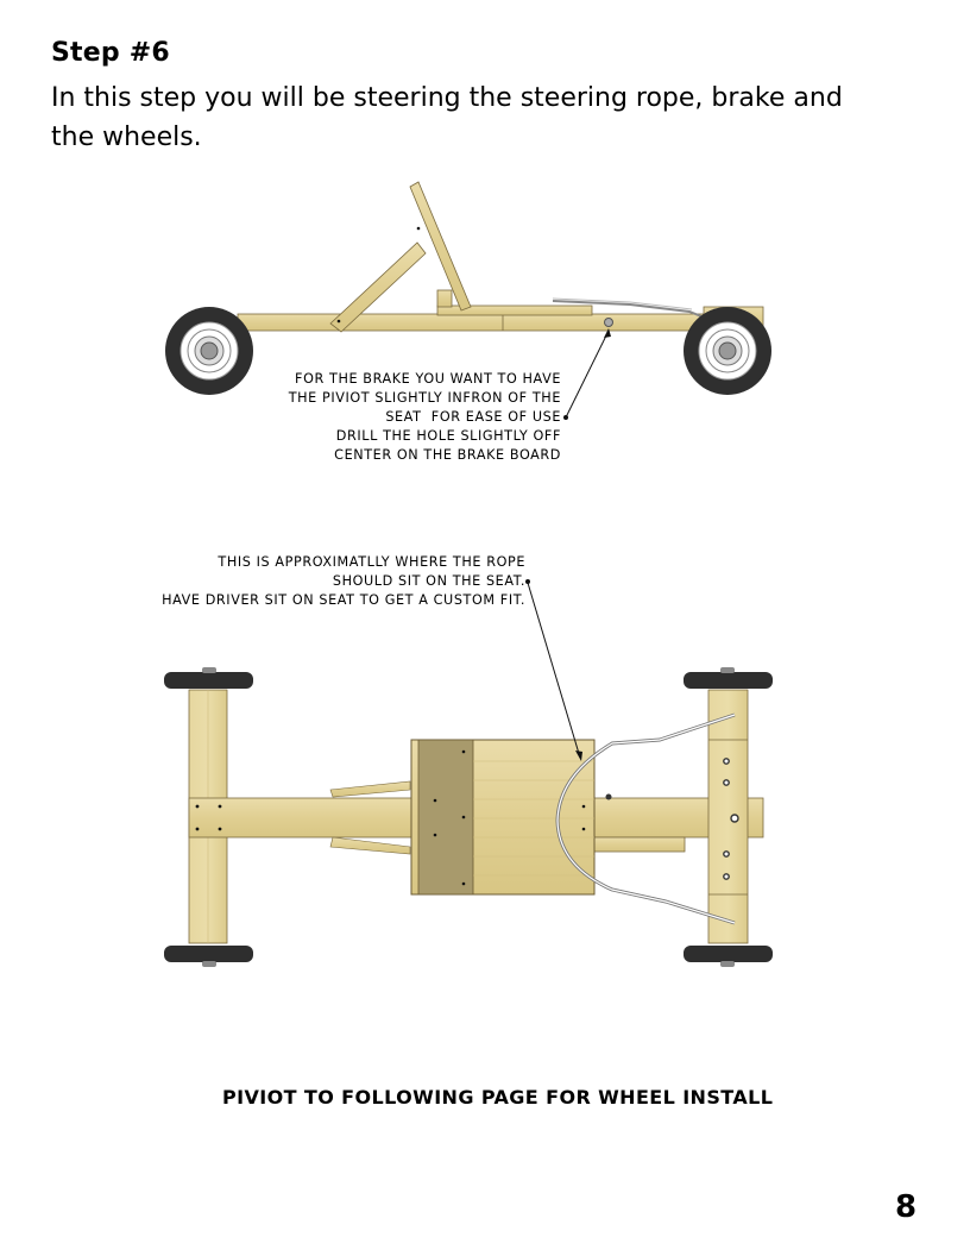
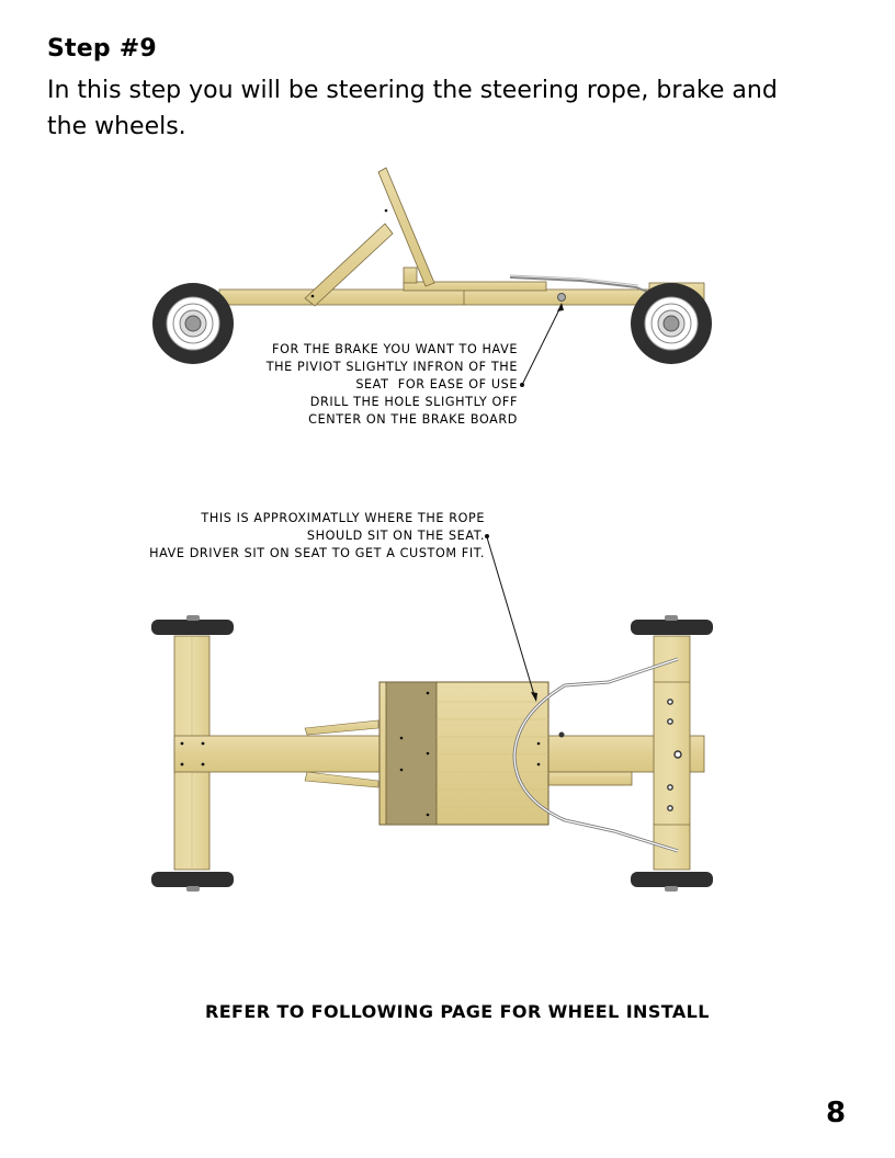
- Step #6
+ Step #9
  In this step you will be steering the steering rope, brake and the wheels.
  FOR THE BRAKE YOU WANT TO HAVE
  THE PIVIOT SLIGHTLY INFRON OF THE
  SEAT FOR EASE OF USE
  DRILL THE HOLE SLIGHTLY OFF
  CENTER ON THE BRAKE BOARD
  THIS IS APPROXIMATLLY WHERE THE ROPE
  SHOULD SIT ON THE SEAT.
  HAVE DRIVER SIT ON SEAT TO GET A CUSTOM FIT.
- PIVIOT TO FOLLOWING PAGE FOR WHEEL INSTALL
+ REFER TO FOLLOWING PAGE FOR WHEEL INSTALL
  8
